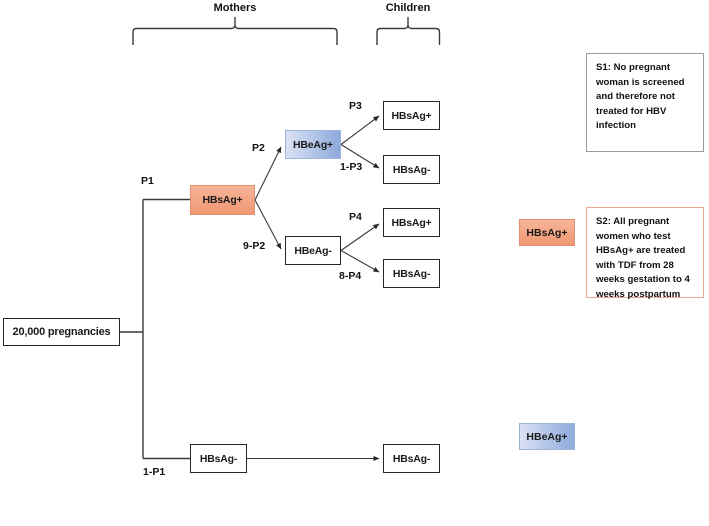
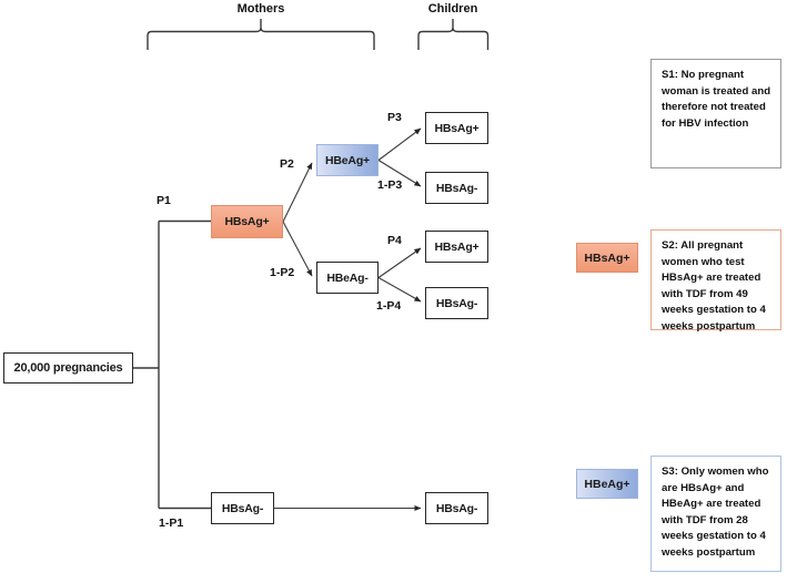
  20,000 pregnancies
  HBsAg+
  HBsAg-
  HBeAg+
  HBeAg-
  HBsAg+
  HBsAg-
  HBsAg+
  HBsAg-
  HBsAg-
  Mothers
  Children
  P1
  1-P1
  P2
- 9-P2
+ 1-P2
  P3
  1-P3
  P4
- 8-P4
+ 1-P4
- S1: No pregnant woman is screened and therefore not treated for HBV infection
+ S1: No pregnant woman is treated and therefore not treated for HBV infection
  HBsAg+
- S2: All pregnant women who test HBsAg+ are treated with TDF from 28 weeks gestation to 4 weeks postpartum
+ S2: All pregnant women who test HBsAg+ are treated with TDF from 49 weeks gestation to 4 weeks postpartum
  HBeAg+
+ S3: Only women who are HBsAg+ and HBeAg+ are treated with TDF from 28 weeks gestation to 4 weeks postpartum
